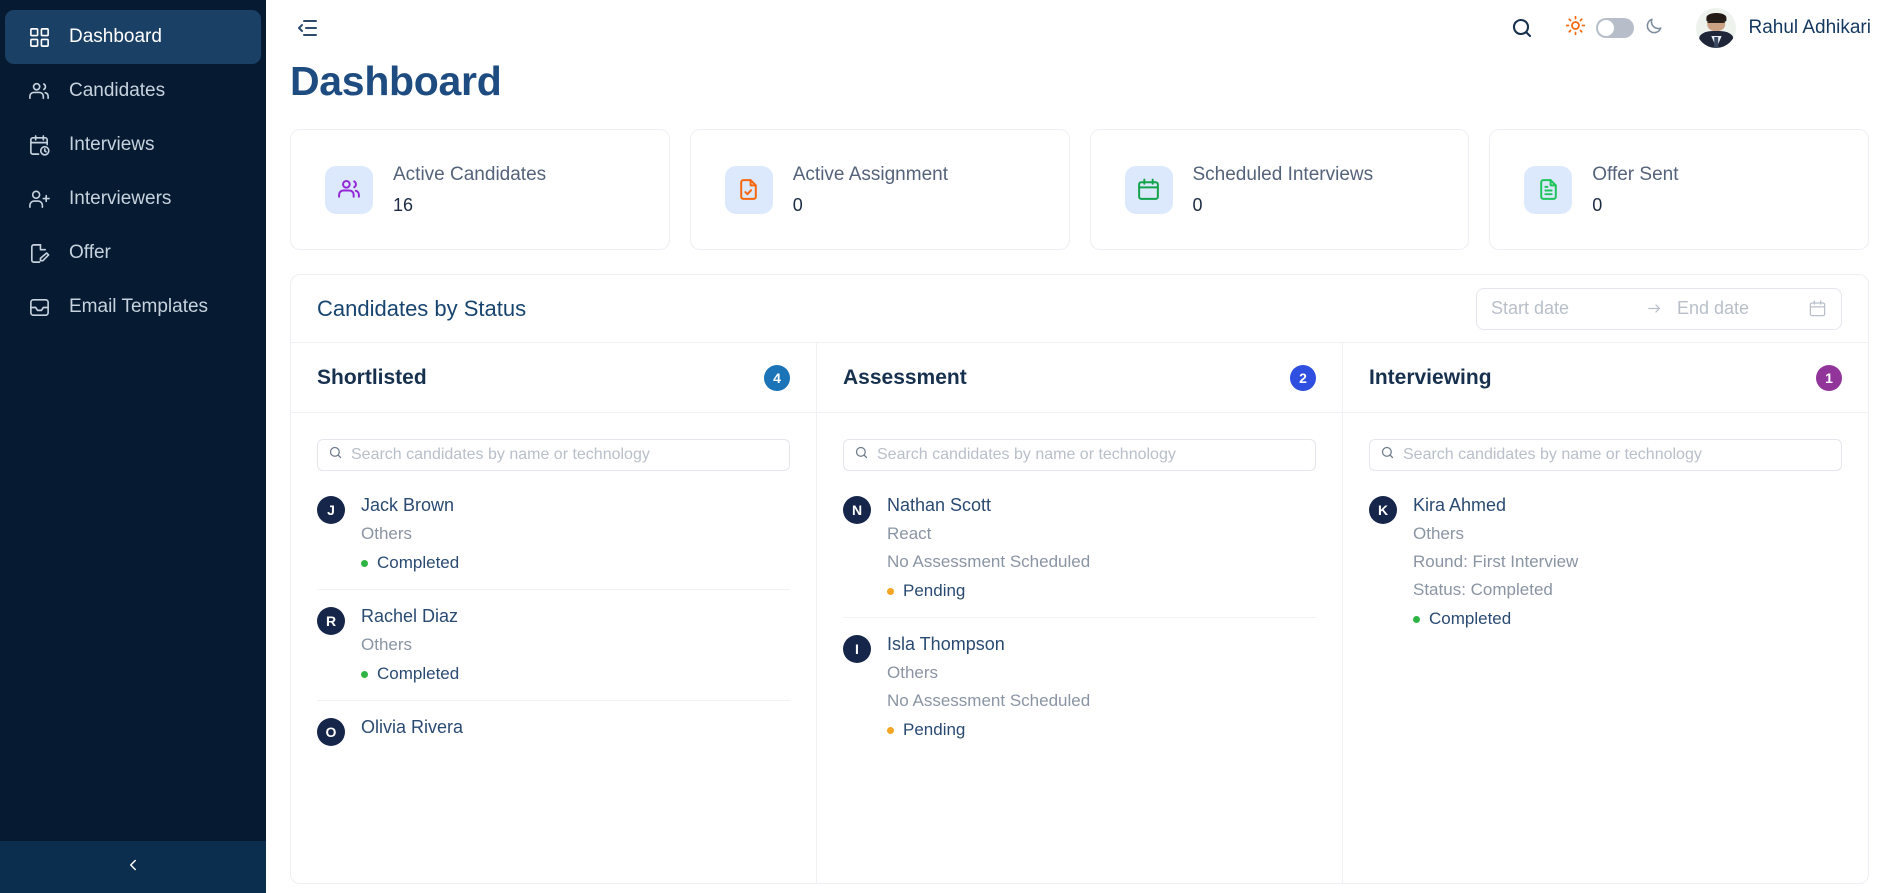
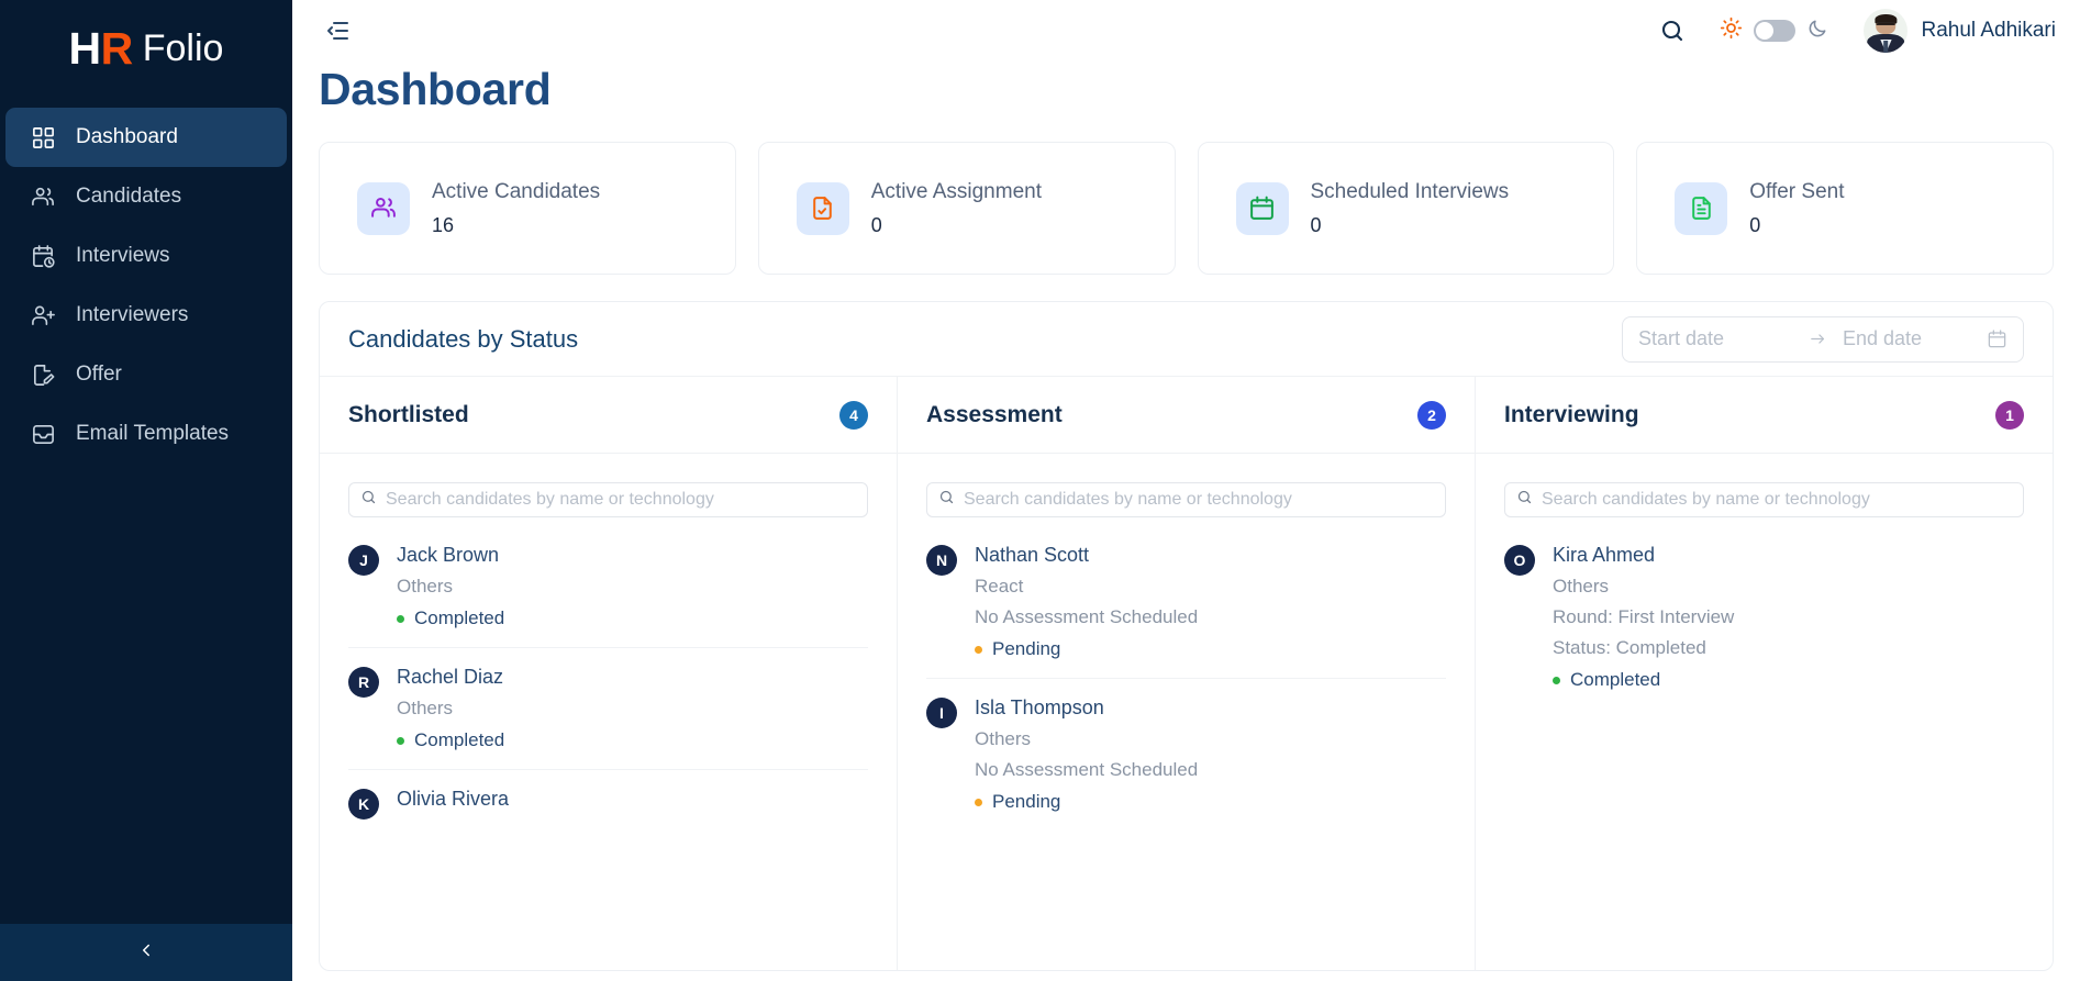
+ HR
+ Folio
  Dashboard
  Candidates
  Interviews
  Interviewers
  Offer
  Email Templates
  Rahul Adhikari
  Dashboard
  Active Candidates
  16
  Active Assignment
  0
  Scheduled Interviews
  0
  Offer Sent
  0
  Candidates by Status
  Start date
  End date
  Shortlisted
  4
  Search candidates by name or technology
  J
  Jack Brown
  Others
  Completed
  R
  Rachel Diaz
  Others
  Completed
- O
+ K
  Olivia Rivera
  Assessment
  2
  Search candidates by name or technology
  N
  Nathan Scott
  React
  No Assessment Scheduled
  Pending
  I
  Isla Thompson
  Others
  No Assessment Scheduled
  Pending
  Interviewing
  1
  Search candidates by name or technology
- K
+ O
  Kira Ahmed
  Others
  Round: First Interview
  Status: Completed
  Completed
